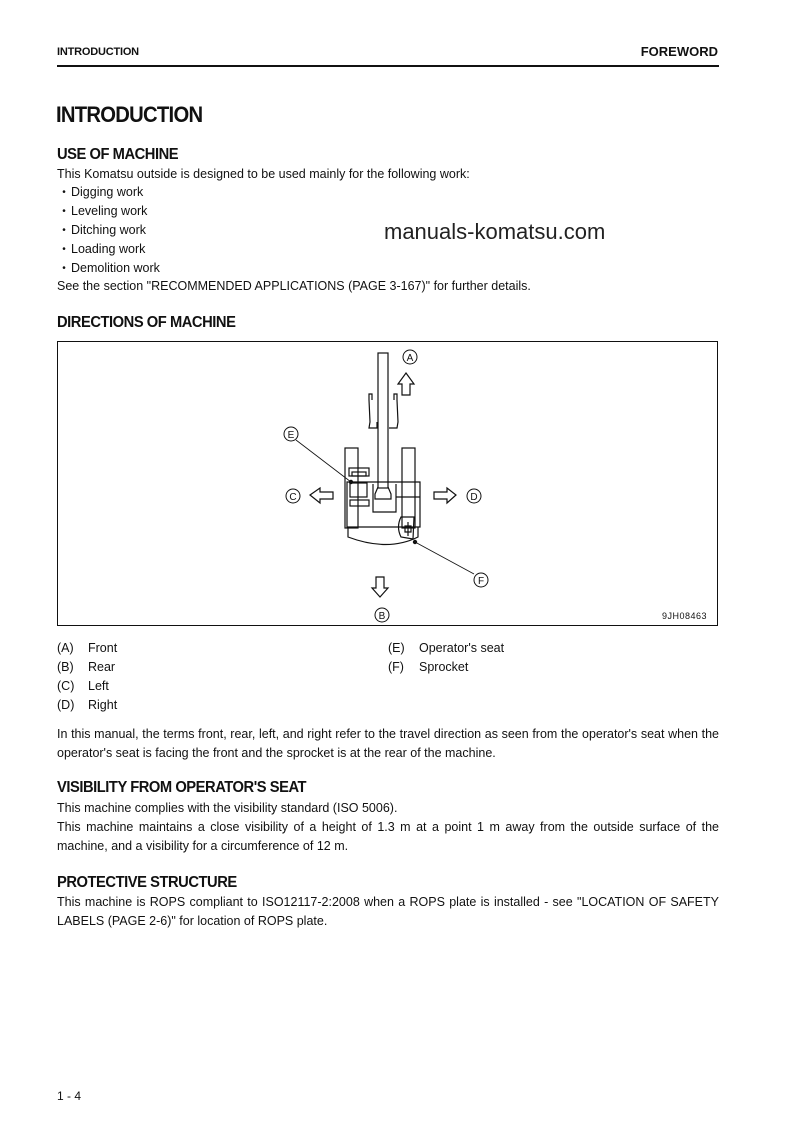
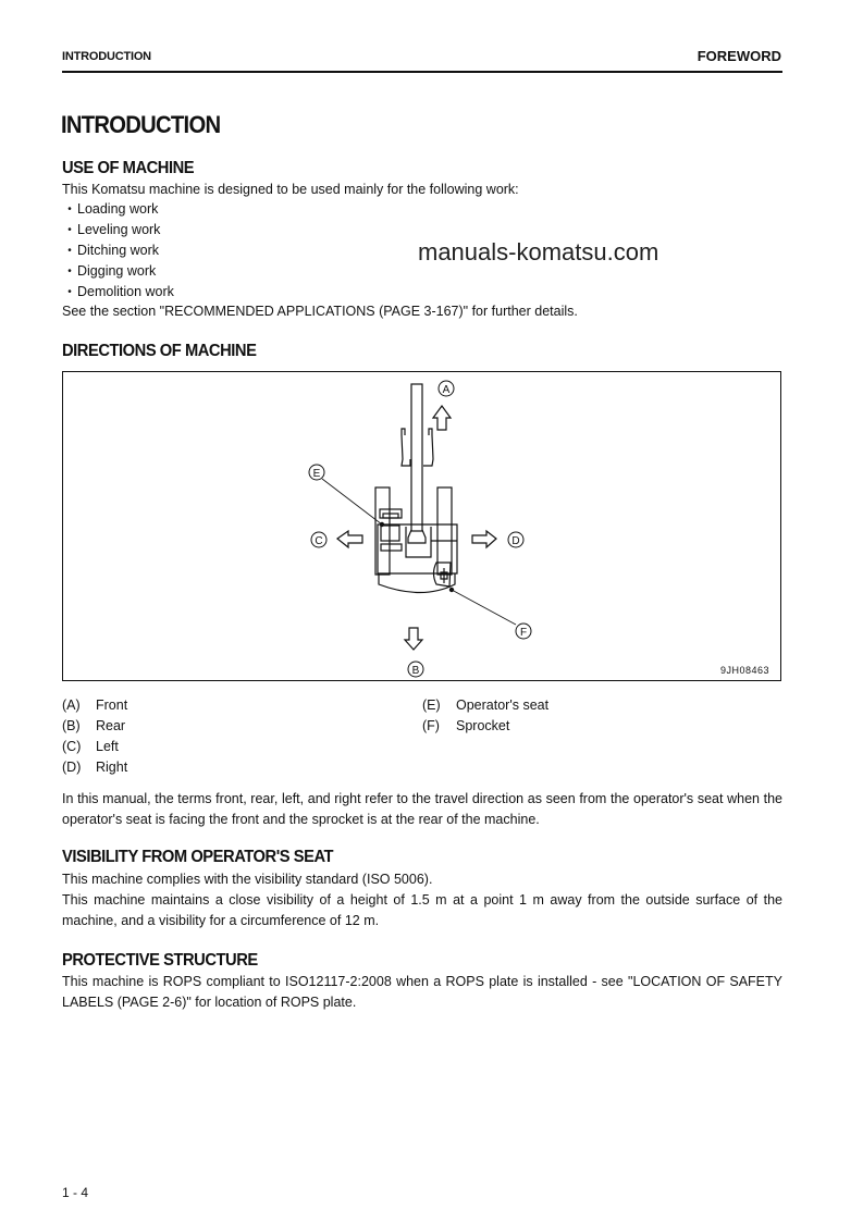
  INTRODUCTION
  FOREWORD
  INTRODUCTION
  USE OF MACHINE
- This Komatsu outside is designed to be used mainly for the following work:
+ This Komatsu machine is designed to be used mainly for the following work:
- Digging work
+ Loading work
  Leveling work
  Ditching work
- Loading work
+ Digging work
  Demolition work
  manuals-komatsu.com
  See the section "RECOMMENDED APPLICATIONS (PAGE 3-167)" for further details.
  DIRECTIONS OF MACHINE
  A
  B
  C
  D
  E
  F
  9JH08463
  (A) Front
  (B) Rear
  (C) Left
  (D) Right
  (E) Operator's seat
  (F) Sprocket
  In this manual, the terms front, rear, left, and right refer to the travel direction as seen from the operator's seat when the operator's seat is facing the front and the sprocket is at the rear of the machine.
  VISIBILITY FROM OPERATOR'S SEAT
  This machine complies with the visibility standard (ISO 5006).
- This machine maintains a close visibility of a height of 1.3 m at a point 1 m away from the outside surface of the machine, and a visibility for a circumference of 12 m.
+ This machine maintains a close visibility of a height of 1.5 m at a point 1 m away from the outside surface of the machine, and a visibility for a circumference of 12 m.
  PROTECTIVE STRUCTURE
  This machine is ROPS compliant to ISO12117-2:2008 when a ROPS plate is installed - see "LOCATION OF SAFETY LABELS (PAGE 2-6)" for location of ROPS plate.
  1 - 4
